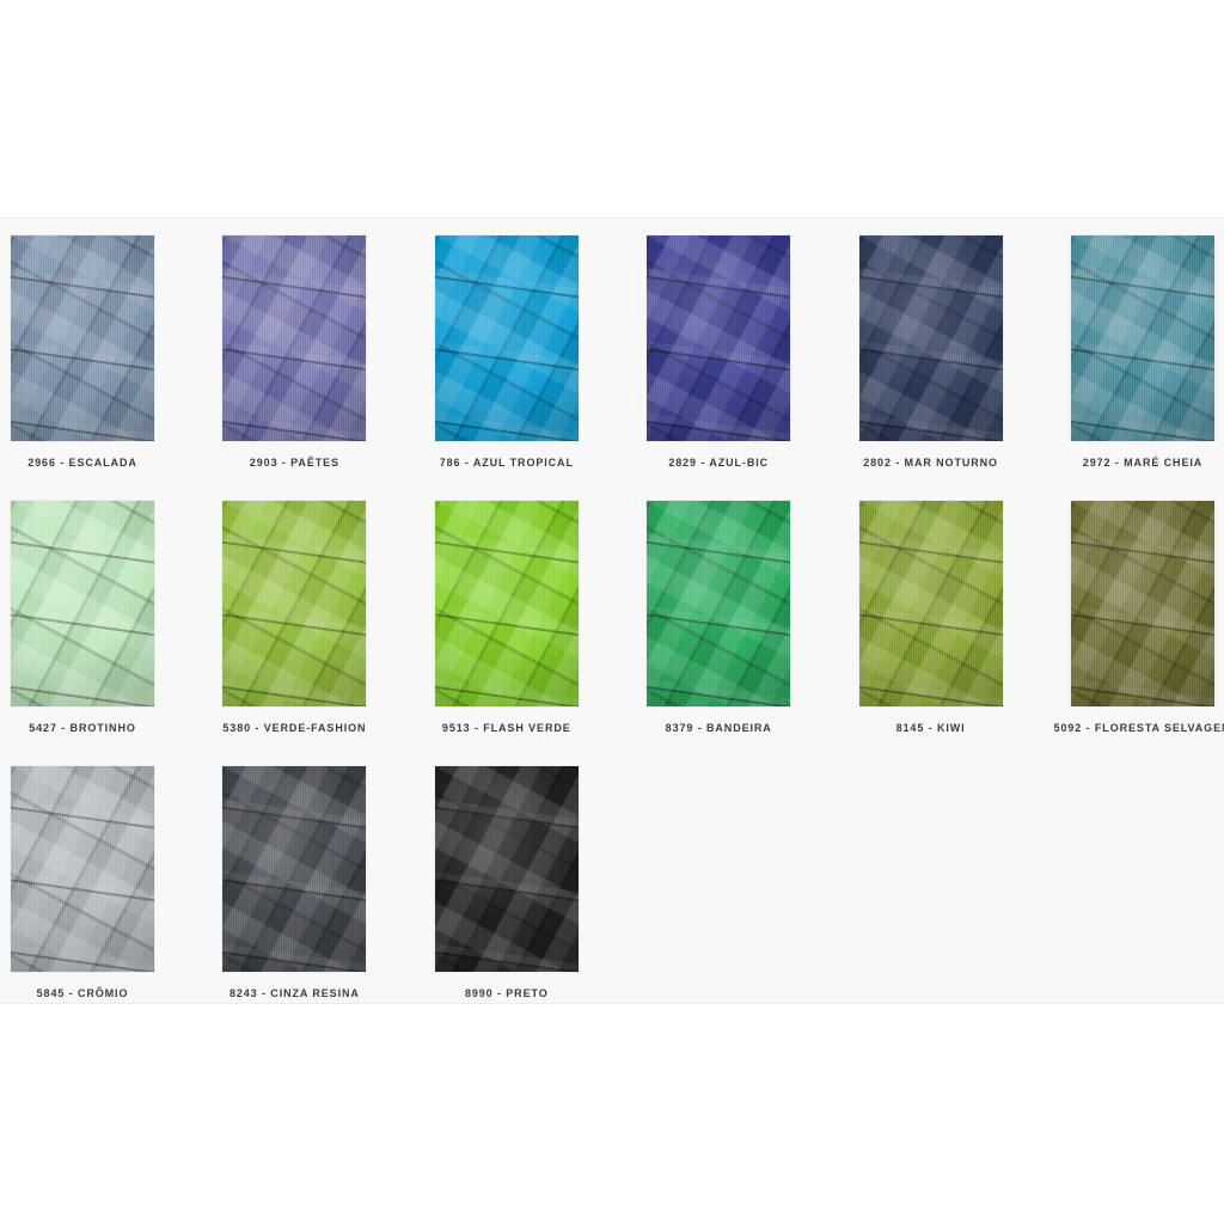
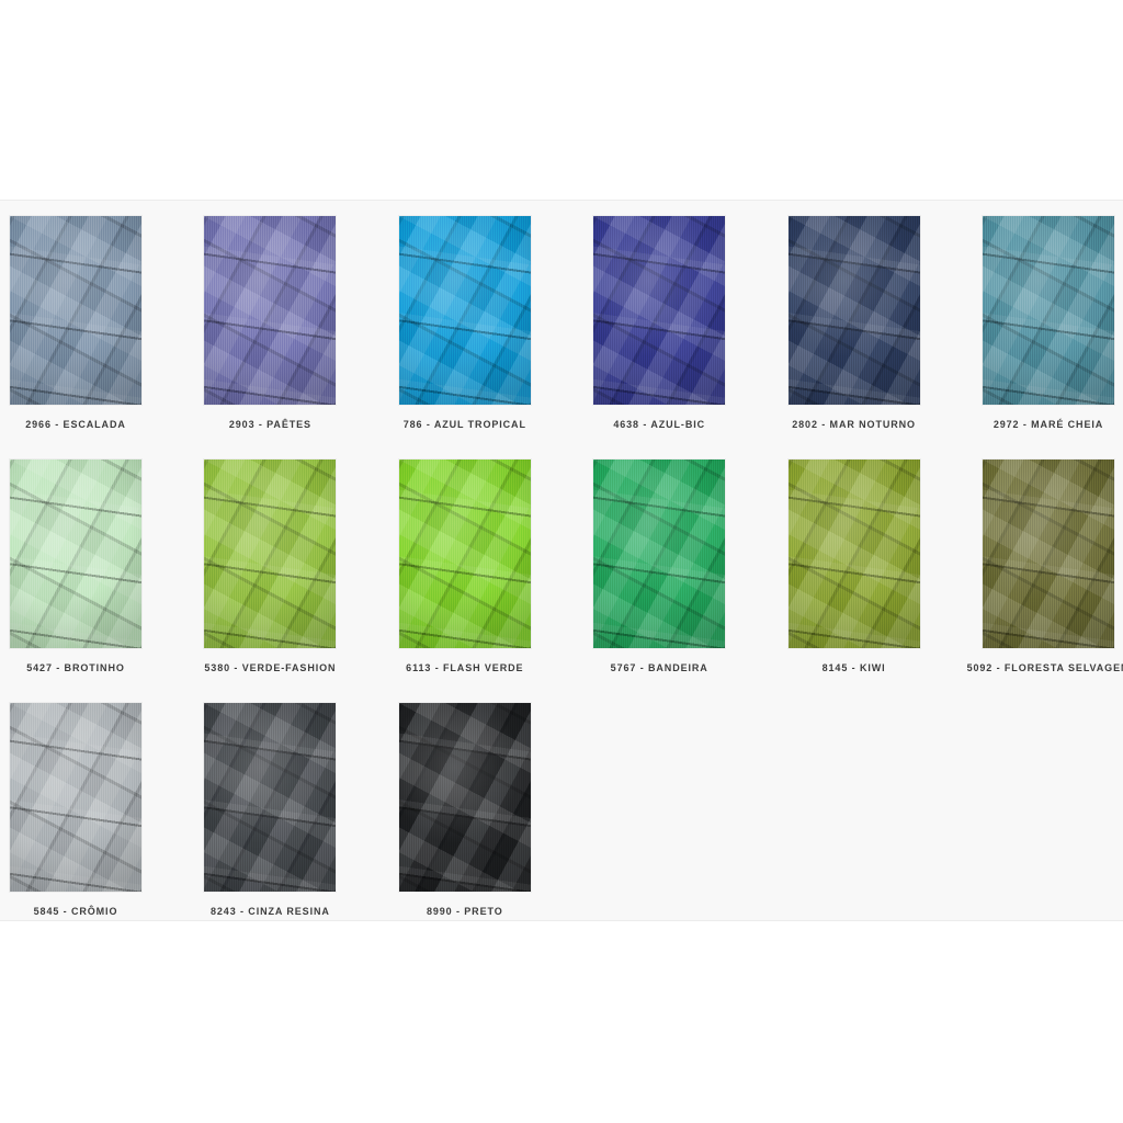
  2966 - ESCALADA
  2903 - PAÊTES
  786 - AZUL TROPICAL
- 2829 - AZUL-BIC
+ 4638 - AZUL-BIC
  2802 - MAR NOTURNO
  2972 - MARÉ CHEIA
  5427 - BROTINHO
  5380 - VERDE-FASHION
- 9513 - FLASH VERDE
+ 6113 - FLASH VERDE
- 8379 - BANDEIRA
+ 5767 - BANDEIRA
  8145 - KIWI
  5092 - FLORESTA SELVAGE
  5845 - CRÔMIO
  8243 - CINZA RESINA
  8990 - PRETO
